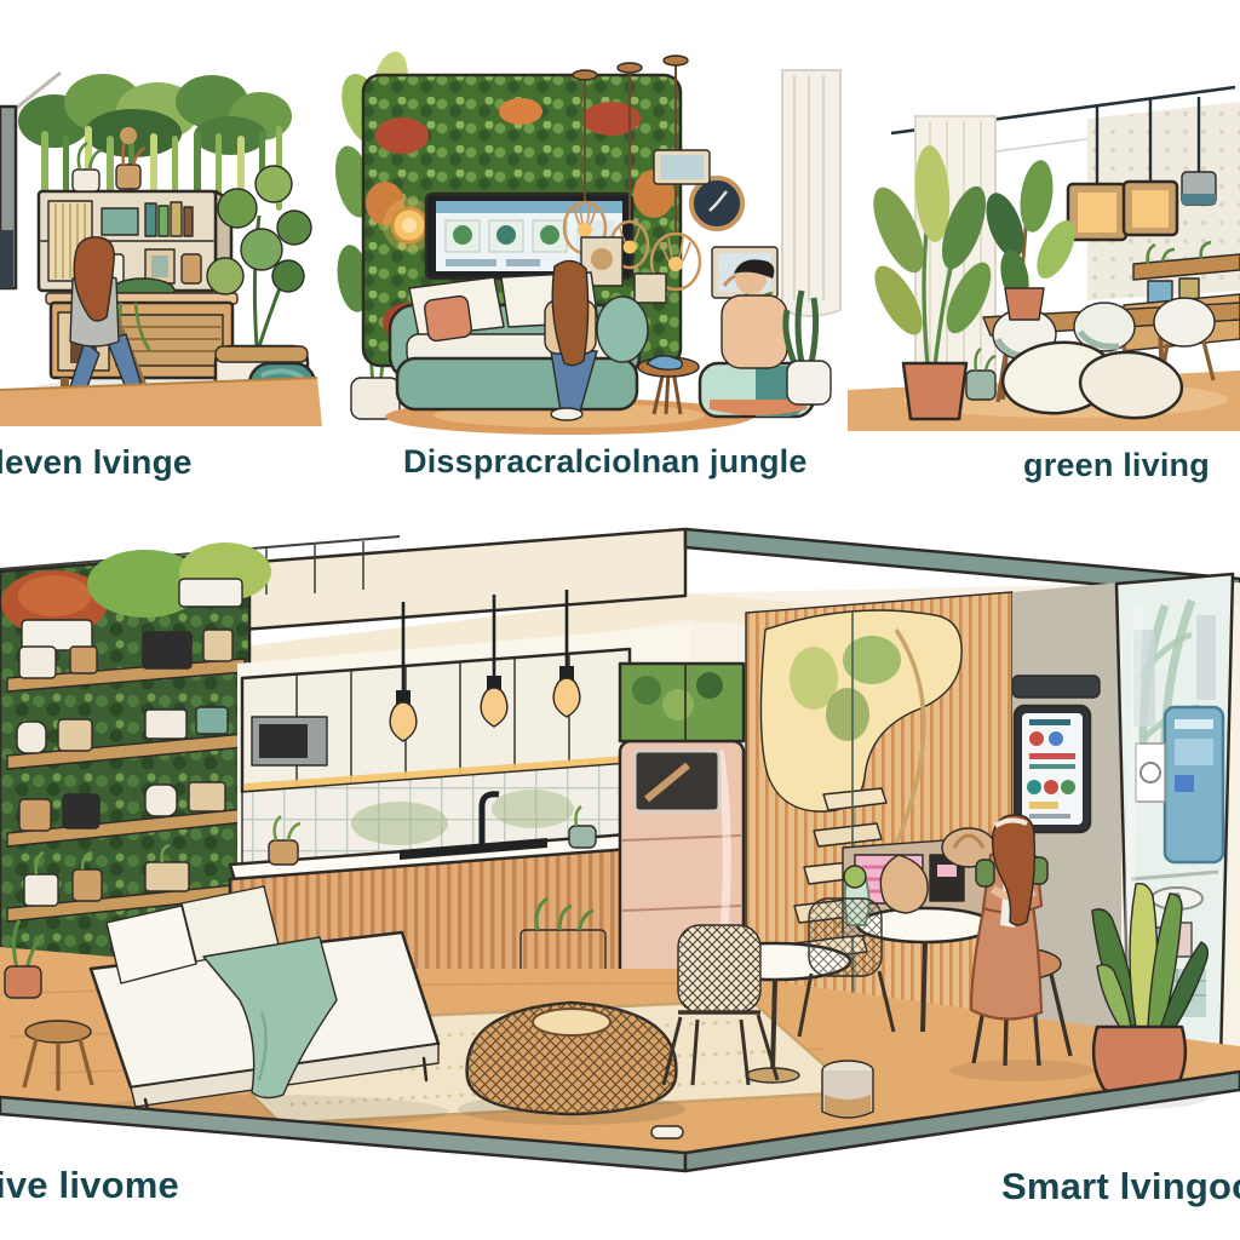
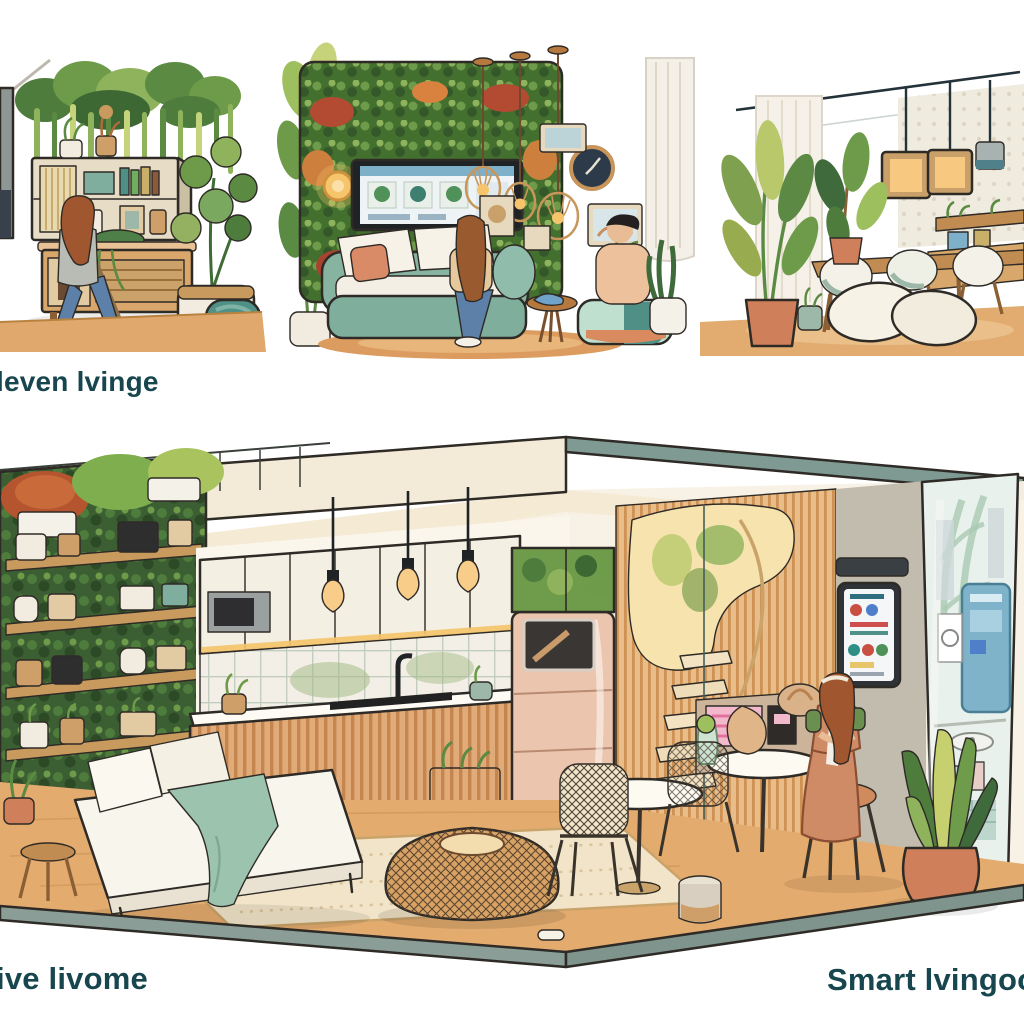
  even lvinge
- Disspracralciolnan jungle
- green living
  ive livome
  Smart lvingo
